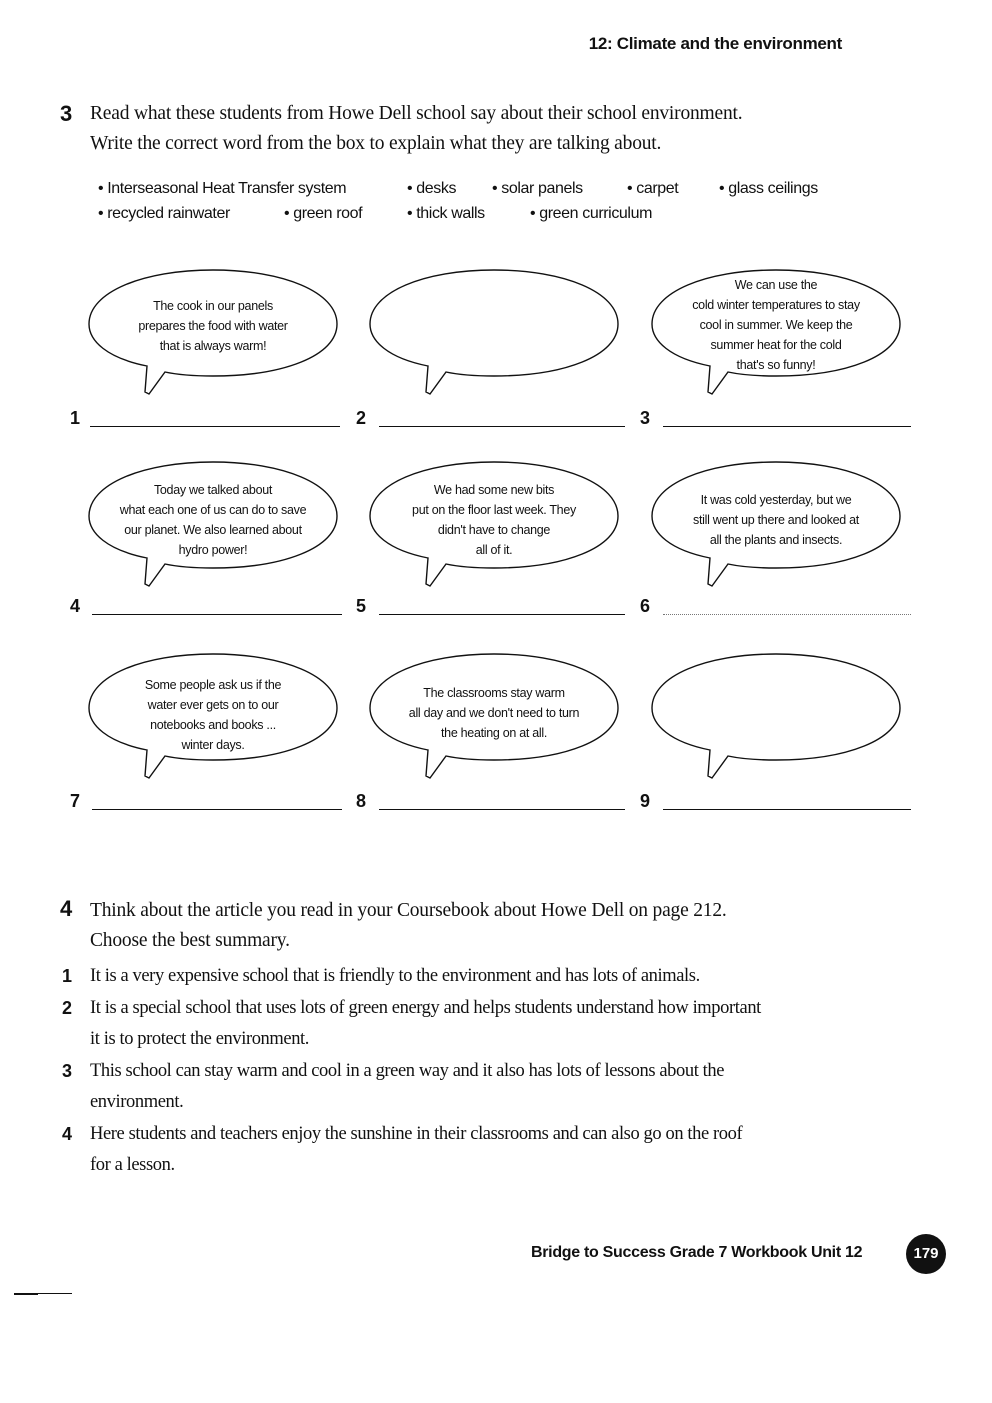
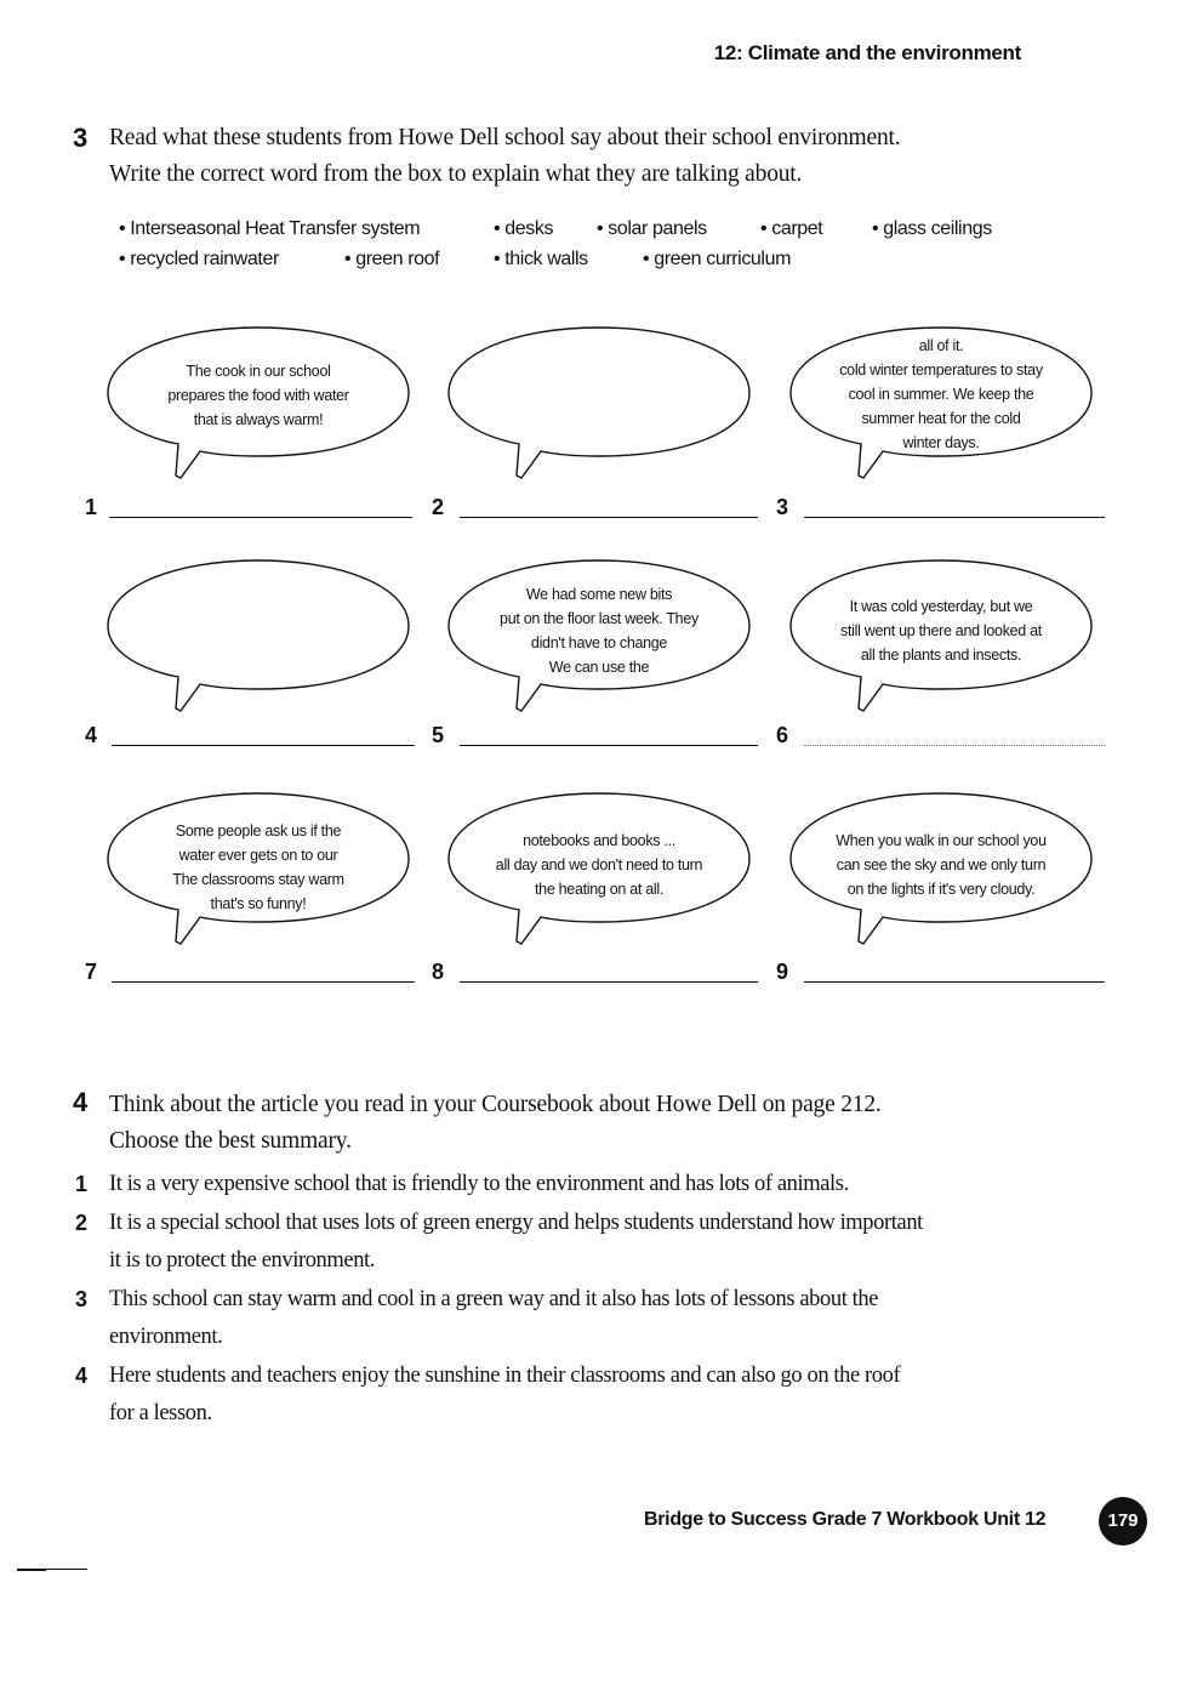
  12: Climate and the environment
  3
  Read what these students from Howe Dell school say about their school environment.
  Write the correct word from the box to explain what they are talking about.
  • Interseasonal Heat Transfer system
  • desks
  • solar panels
  • carpet
  • glass ceilings
  • recycled rainwater
  • green roof
  • thick walls
  • green curriculum
- The cook in our panels
+ The cook in our school
  prepares the food with water
  that is always warm!
- We can use the
+ all of it.
  cold winter temperatures to stay
  cool in summer. We keep the
  summer heat for the cold
- that's so funny!
+ winter days.
  1
  2
  3
- Today we talked about
- what each one of us can do to save
- our planet. We also learned about
- hydro power!
  We had some new bits
  put on the floor last week. They
  didn't have to change
- all of it.
+ We can use the
  It was cold yesterday, but we
  still went up there and looked at
  all the plants and insects.
  4
  5
  6
  Some people ask us if the
  water ever gets on to our
- notebooks and books ...
+ The classrooms stay warm
- winter days.
+ that's so funny!
- The classrooms stay warm
+ notebooks and books ...
  all day and we don't need to turn
  the heating on at all.
+ When you walk in our school you
+ can see the sky and we only turn
+ on the lights if it's very cloudy.
  7
  8
  9
  4
  Think about the article you read in your Coursebook about Howe Dell on page 212.
  Choose the best summary.
  1
  It is a very expensive school that is friendly to the environment and has lots of animals.
  2
  It is a special school that uses lots of green energy and helps students understand how important
  it is to protect the environment.
  3
  This school can stay warm and cool in a green way and it also has lots of lessons about the
  environment.
  4
  Here students and teachers enjoy the sunshine in their classrooms and can also go on the roof
  for a lesson.
  Bridge to Success Grade 7 Workbook Unit 12
  179
